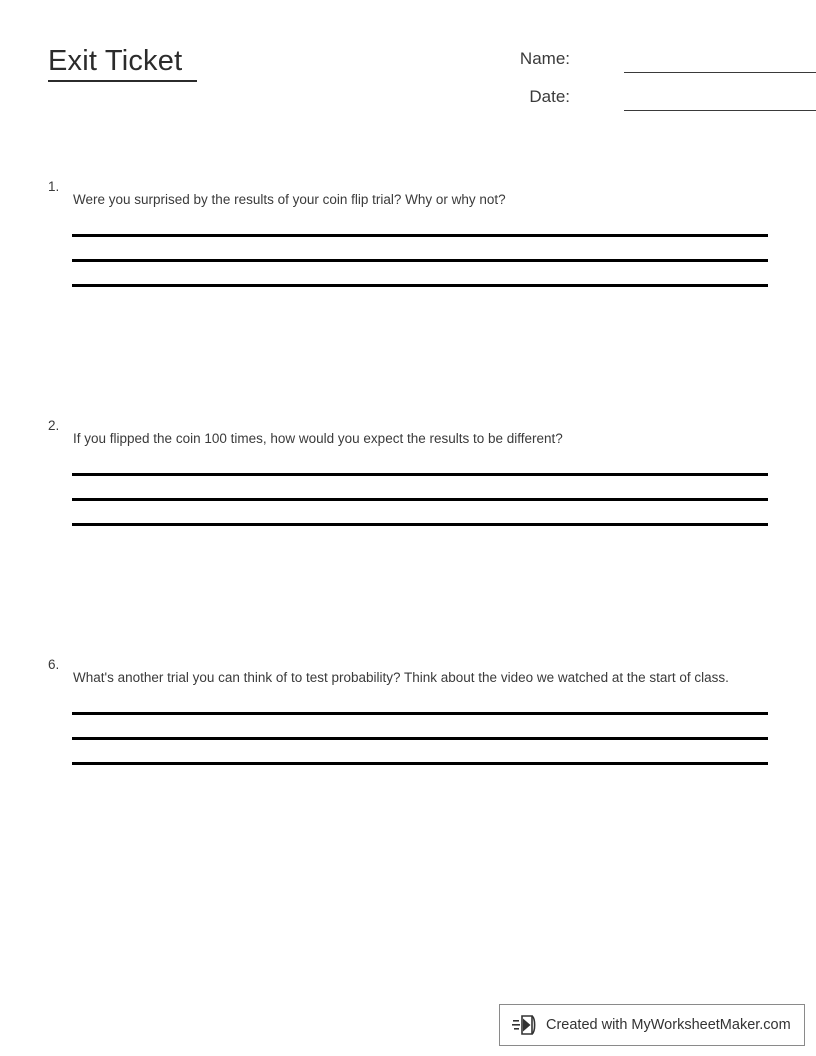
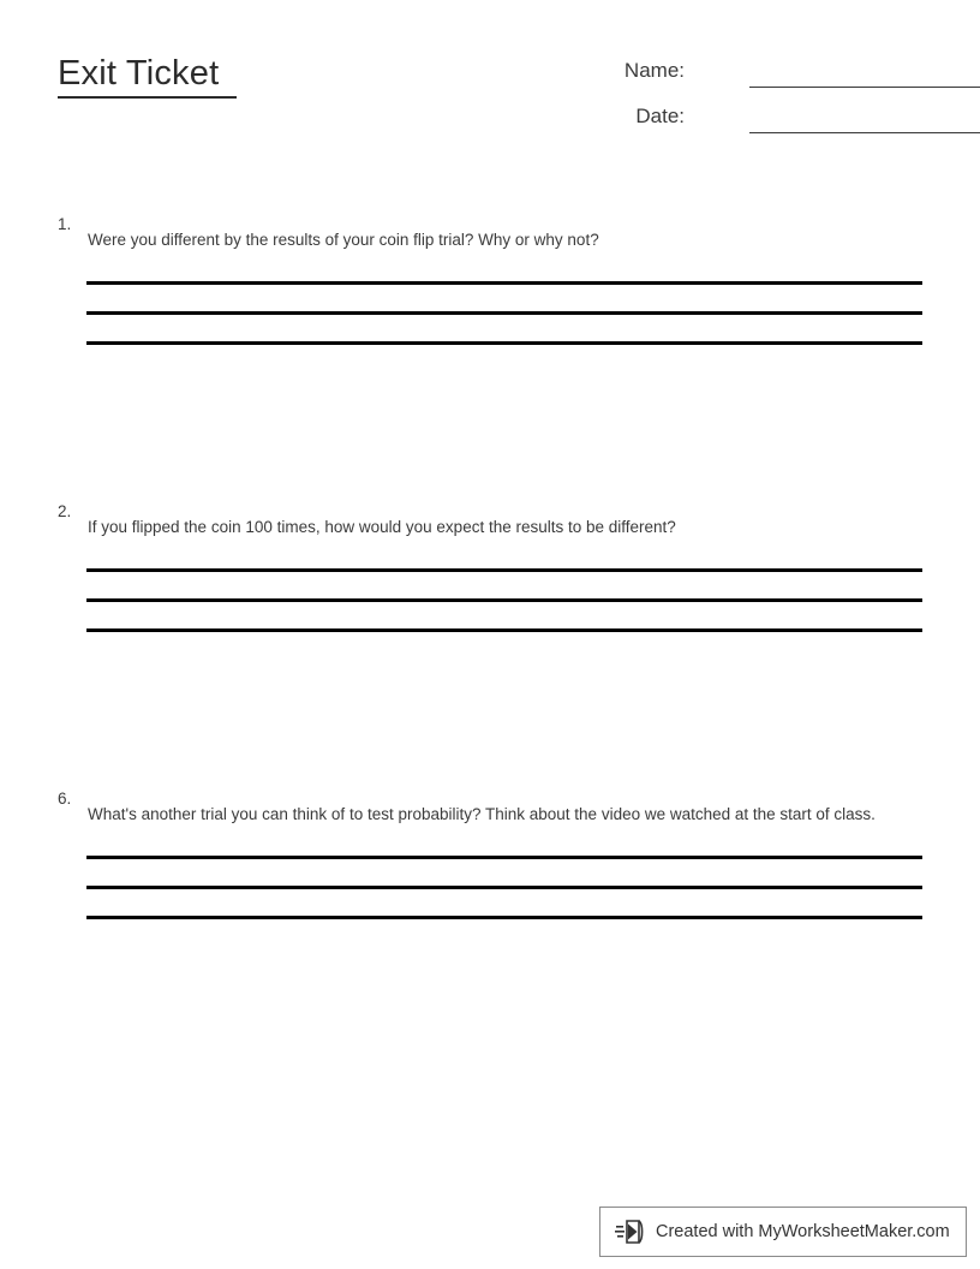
  Exit Ticket
  Name:
  Date:
  1.
- Were you surprised by the results of your coin flip trial? Why or why not?
+ Were you different by the results of your coin flip trial? Why or why not?
  2.
  If you flipped the coin 100 times, how would you expect the results to be different?
  6.
  What's another trial you can think of to test probability? Think about the video we watched at the start of class.
  Created with MyWorksheetMaker.com
